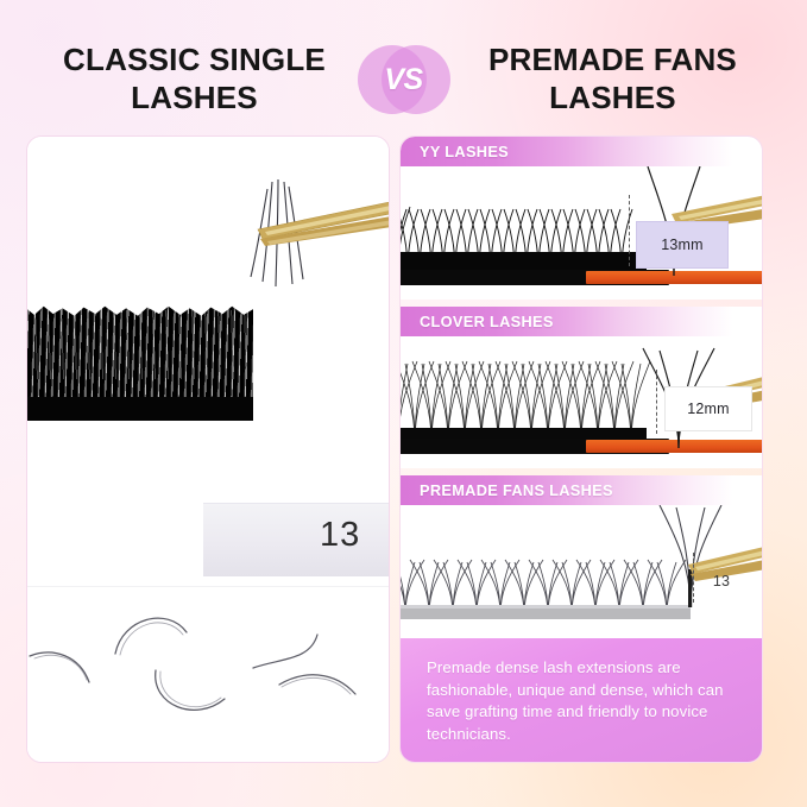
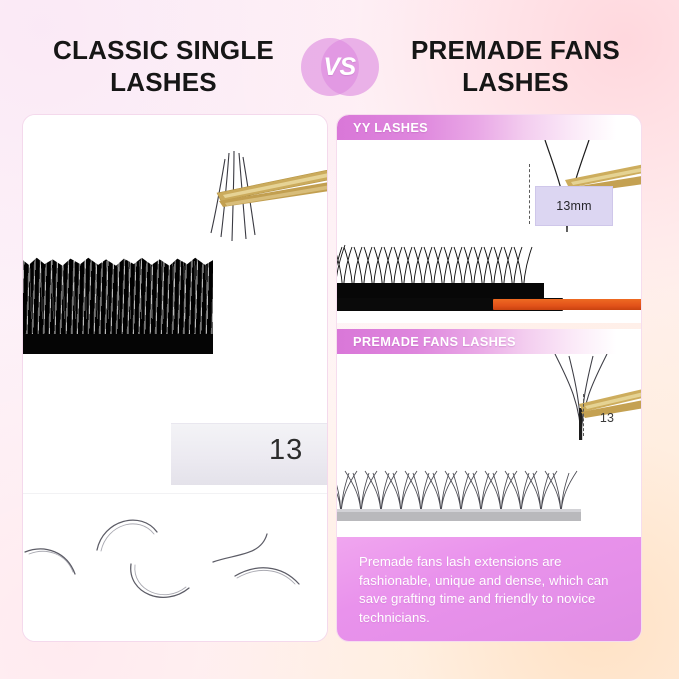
  CLASSIC SINGLE LASHES
  VS
  PREMADE FANS LASHES
  13
  YY LASHES
  13mm
- CLOVER LASHES
- 12mm
  PREMADE FANS LASHES
  13
- Premade dense lash extensions are fashionable, unique and dense, which can save grafting time and friendly to novice technicians.
+ Premade fans lash extensions are fashionable, unique and dense, which can save grafting time and friendly to novice technicians.
